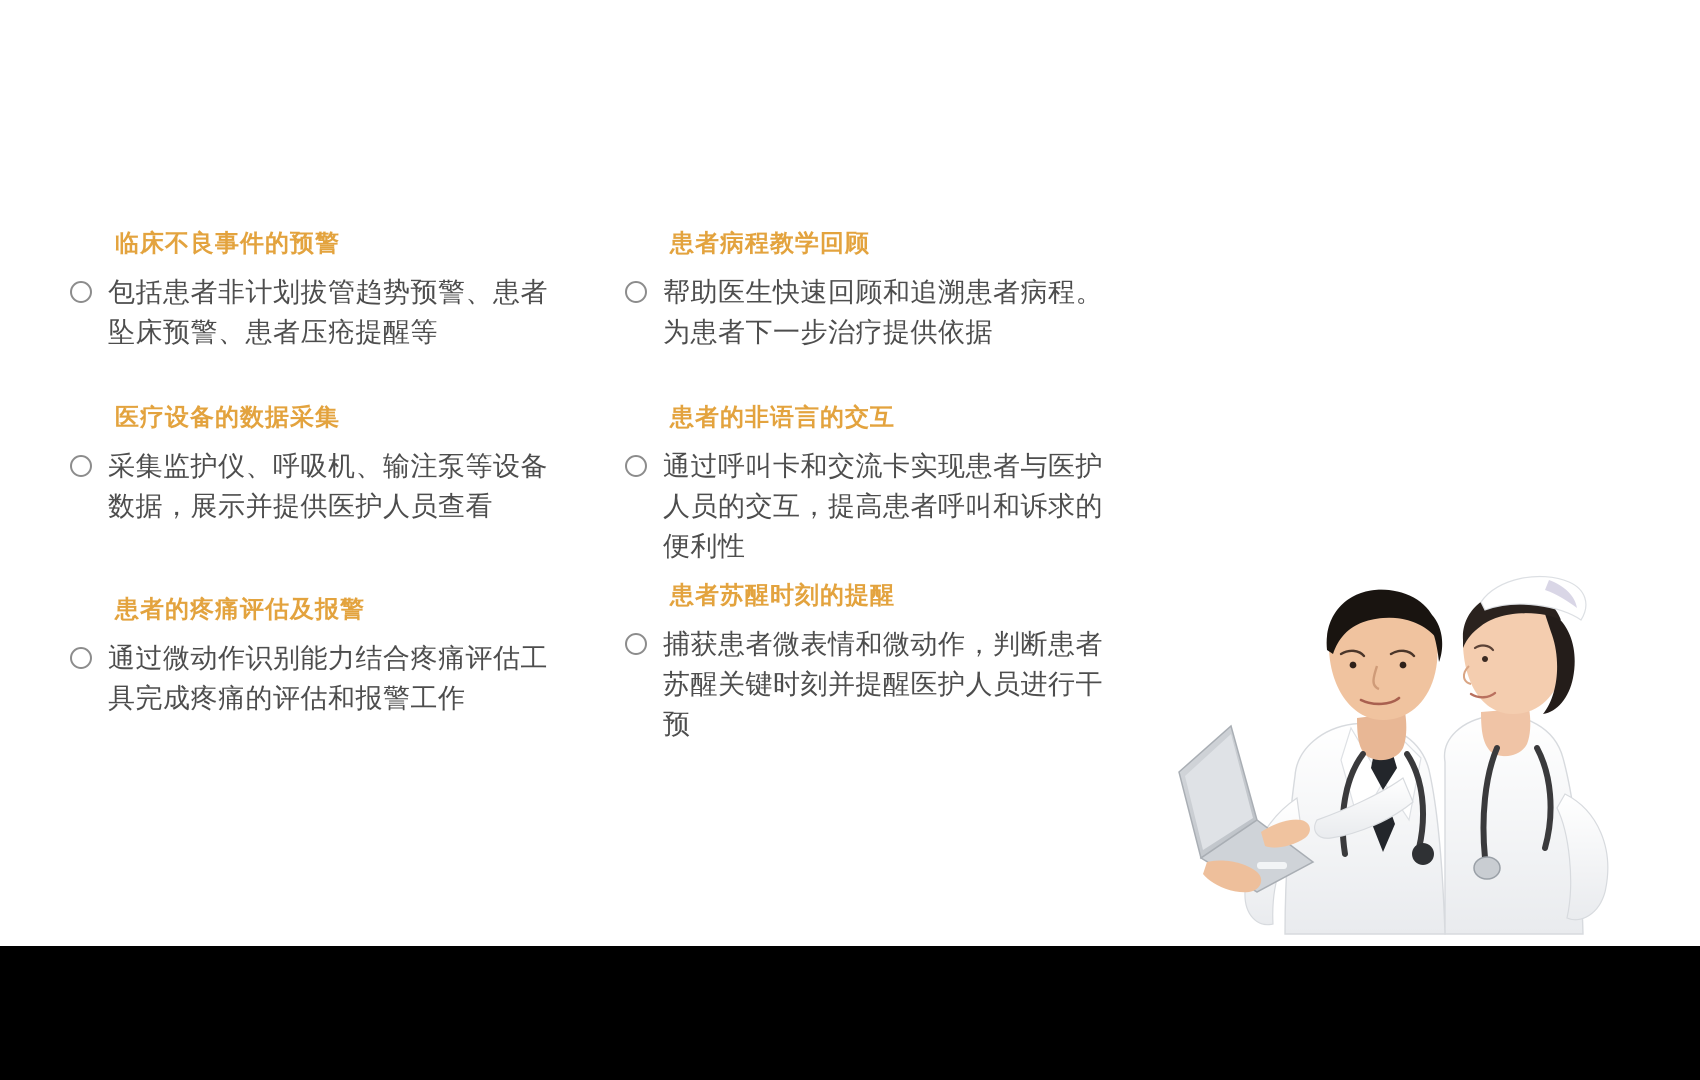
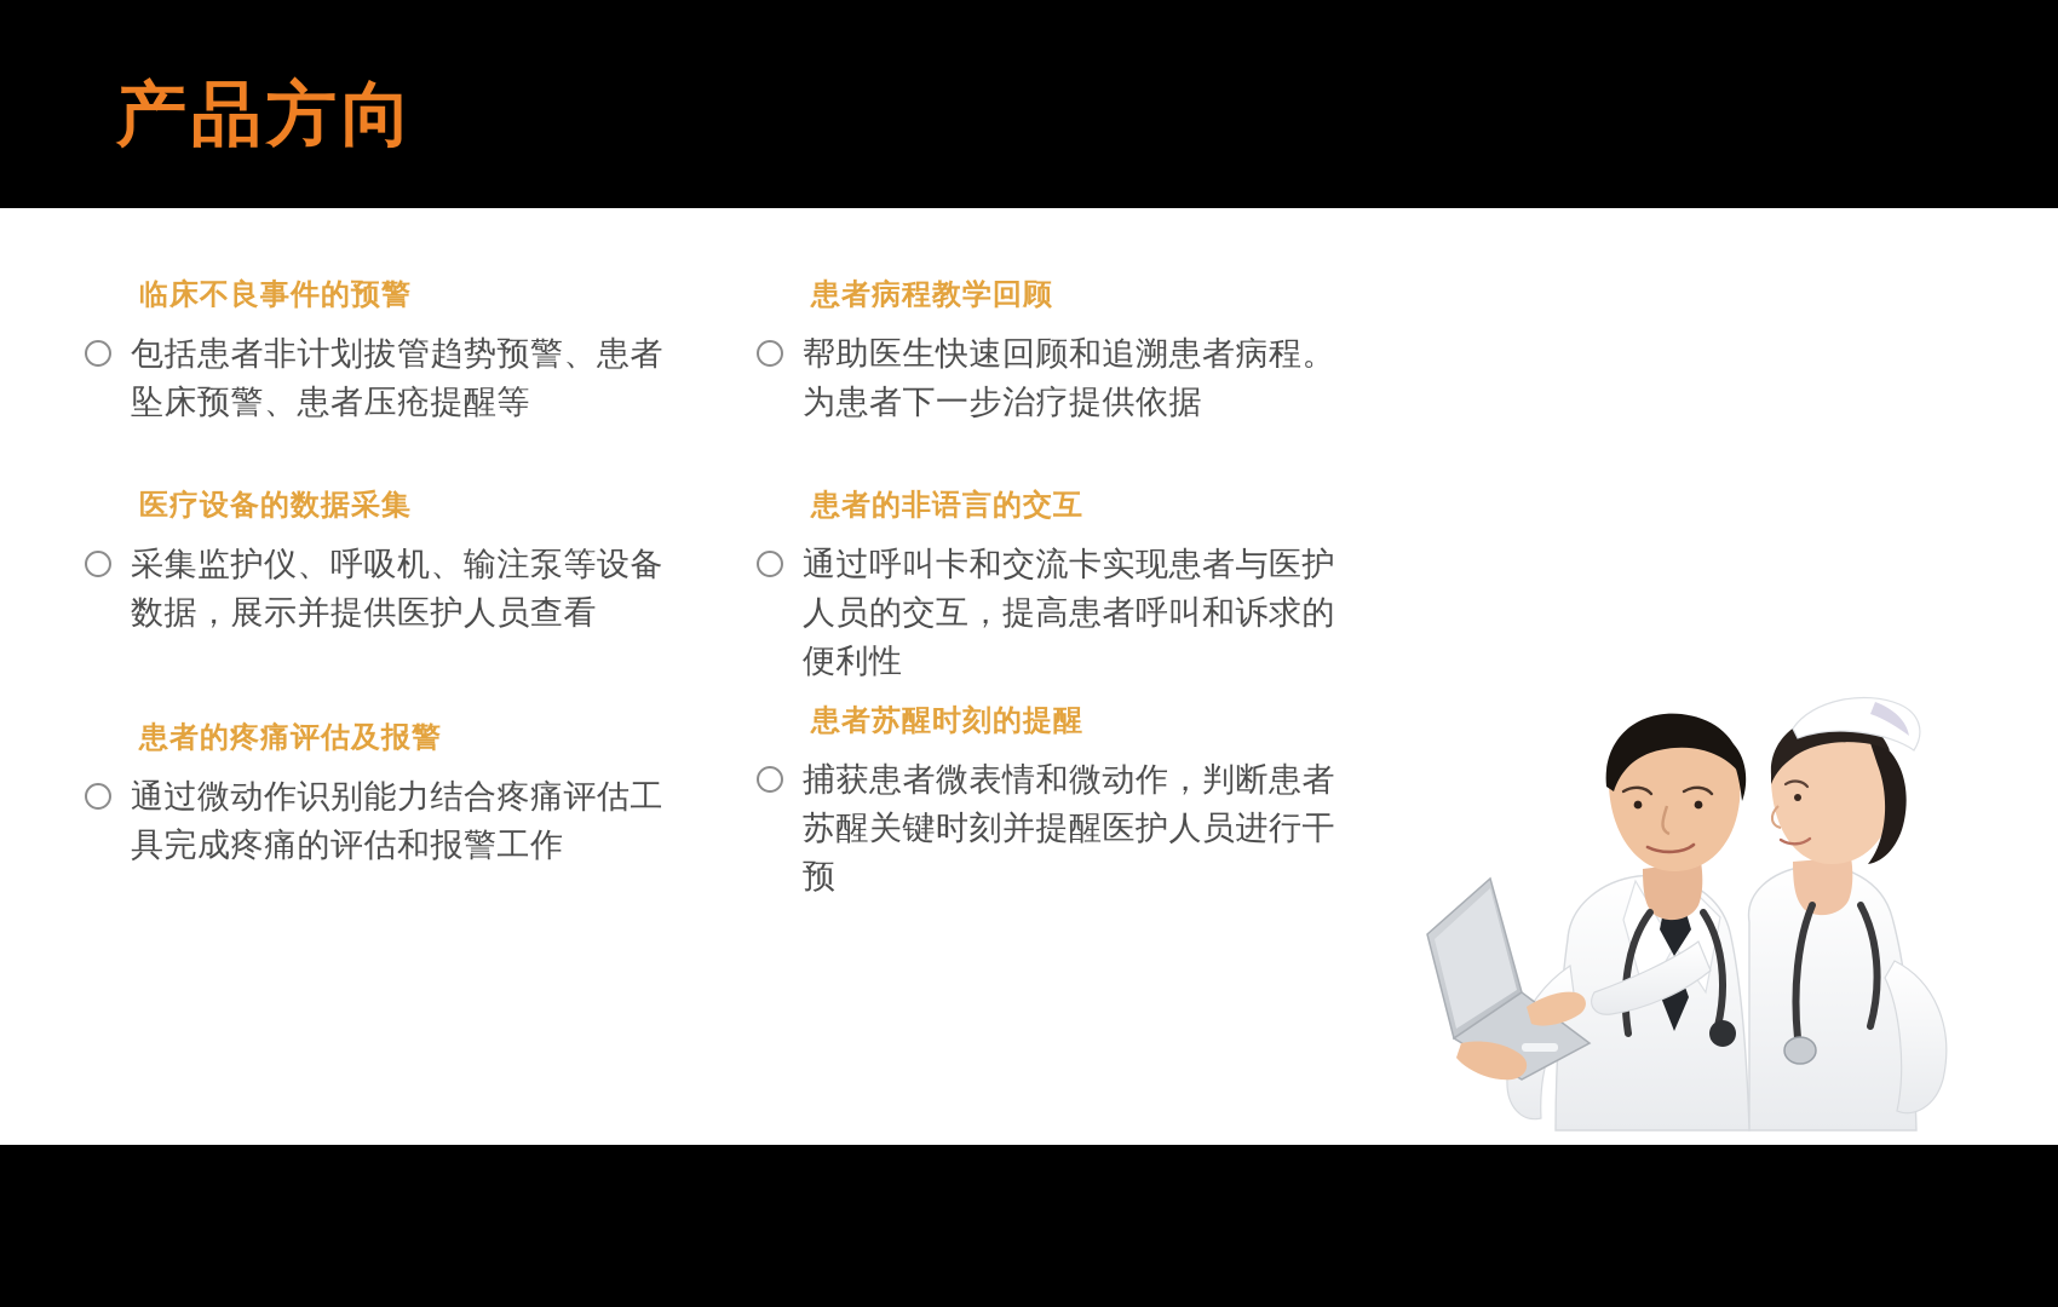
+ 产品方向
  临床不良事件的预警
  包括患者非计划拔管趋势预警、患者坠床预警、患者压疮提醒等
  医疗设备的数据采集
  采集监护仪、呼吸机、输注泵等设备数据，展示并提供医护人员查看
  患者的疼痛评估及报警
  通过微动作识别能力结合疼痛评估工具完成疼痛的评估和报警工作
  患者病程教学回顾
  帮助医生快速回顾和追溯患者病程。为患者下一步治疗提供依据
  患者的非语言的交互
  通过呼叫卡和交流卡实现患者与医护人员的交互，提高患者呼叫和诉求的便利性
  患者苏醒时刻的提醒
  捕获患者微表情和微动作，判断患者苏醒关键时刻并提醒医护人员进行干预
